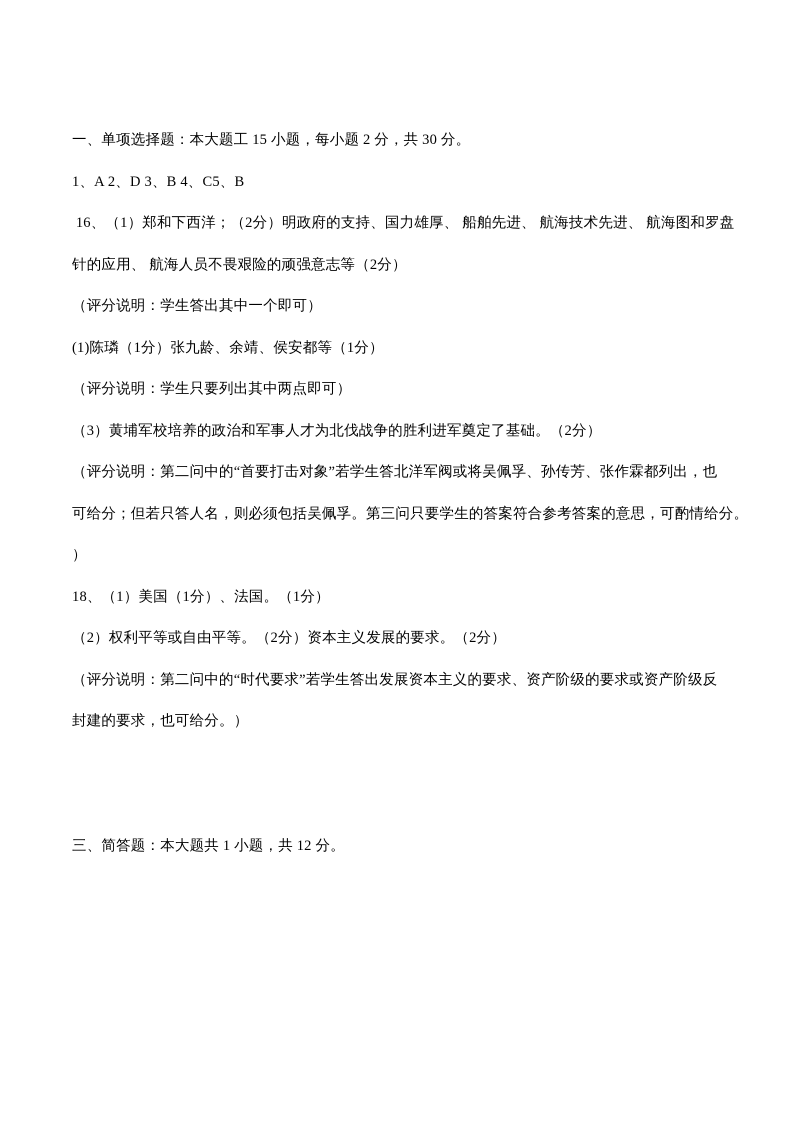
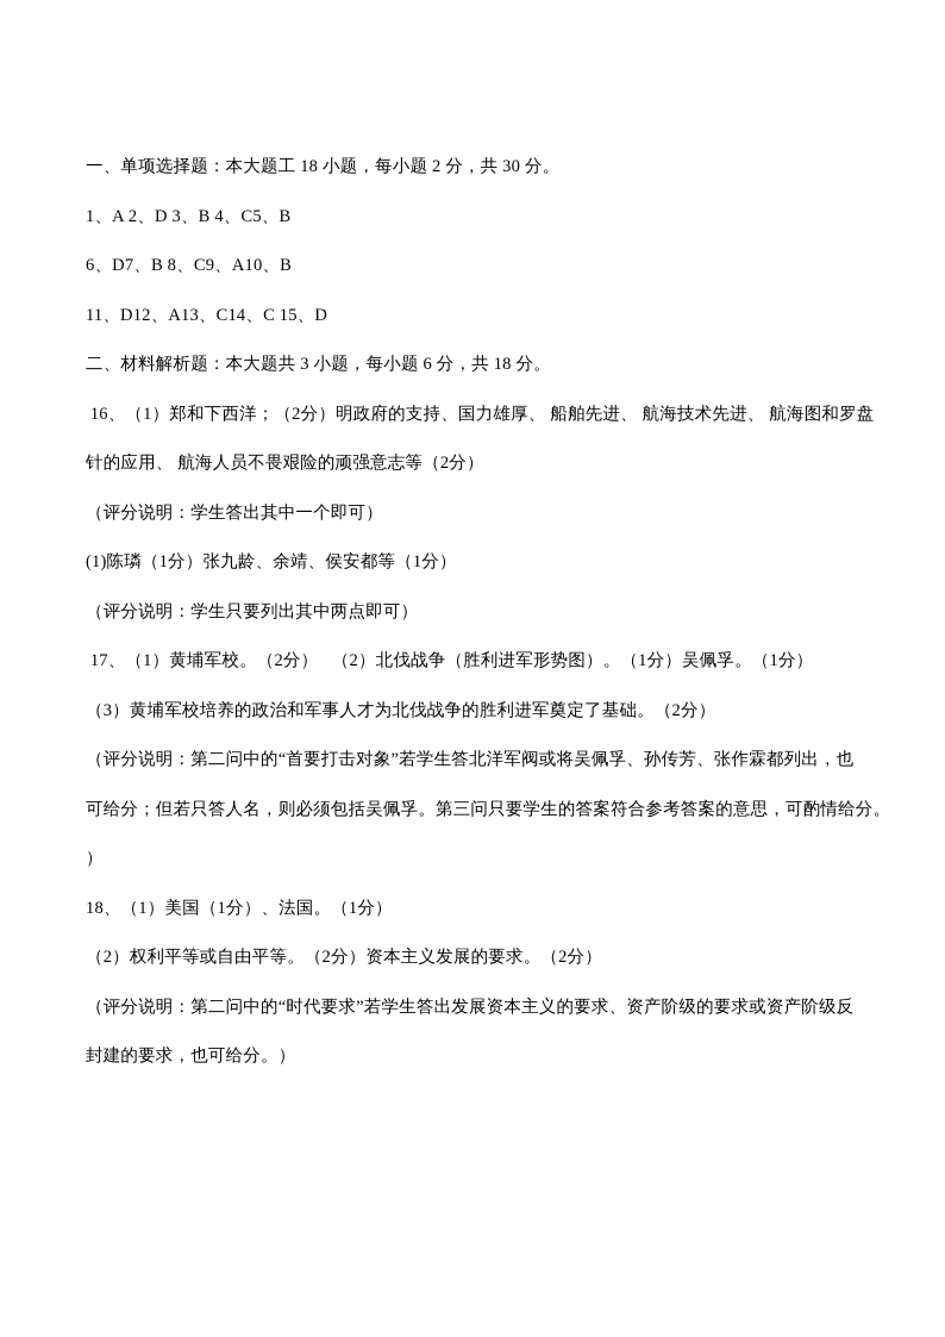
- 一、单项选择题：本大题工 15 小题，每小题 2 分，共 30 分。
+ 一、单项选择题：本大题工 18 小题，每小题 2 分，共 30 分。
  1、A 2、D 3、B 4、C5、B
+ 6、D7、B 8、C9、A10、B
+ 11、D12、A13、C14、C 15、D
+ 二、材料解析题：本大题共 3 小题，每小题 6 分，共 18 分。
  16、（1）郑和下西洋；（2分）明政府的支持、国力雄厚、 船舶先进、 航海技术先进、 航海图和罗盘
  针的应用、 航海人员不畏艰险的顽强意志等（2分）
  （评分说明：学生答出其中一个即可）
  (1)陈璘（1分）张九龄、余靖、侯安都等（1分）
  （评分说明：学生只要列出其中两点即可）
+ 17、（1）黄埔军校。（2分） （2）北伐战争（胜利进军形势图）。（1分）吴佩孚。（1分）
  （3）黄埔军校培养的政治和军事人才为北伐战争的胜利进军奠定了基础。（2分）
  （评分说明：第二问中的“首要打击对象”若学生答北洋军阀或将吴佩孚、孙传芳、张作霖都列出，也
  可给分；但若只答人名，则必须包括吴佩孚。第三问只要学生的答案符合参考答案的意思，可酌情给分。
  ）
  18、（1）美国（1分）、法国。（1分）
  （2）权利平等或自由平等。（2分）资本主义发展的要求。（2分）
  （评分说明：第二问中的“时代要求”若学生答出发展资本主义的要求、资产阶级的要求或资产阶级反
  封建的要求，也可给分。）
- 三、简答题：本大题共 1 小题，共 12 分。
